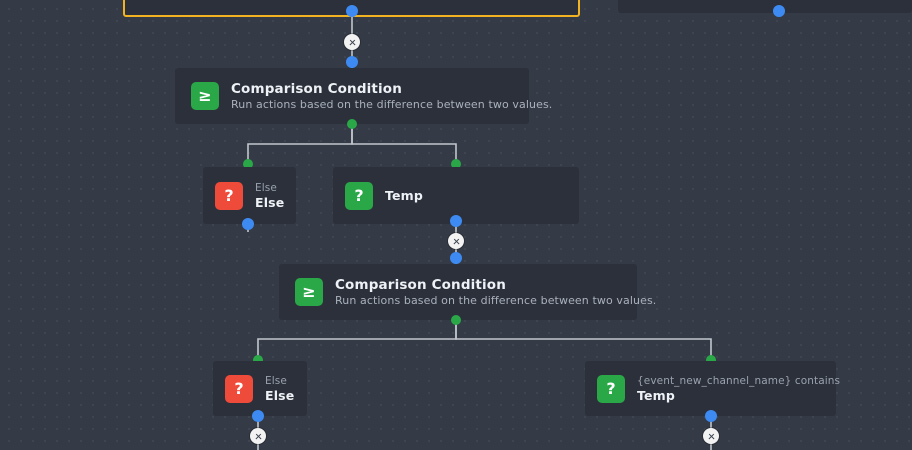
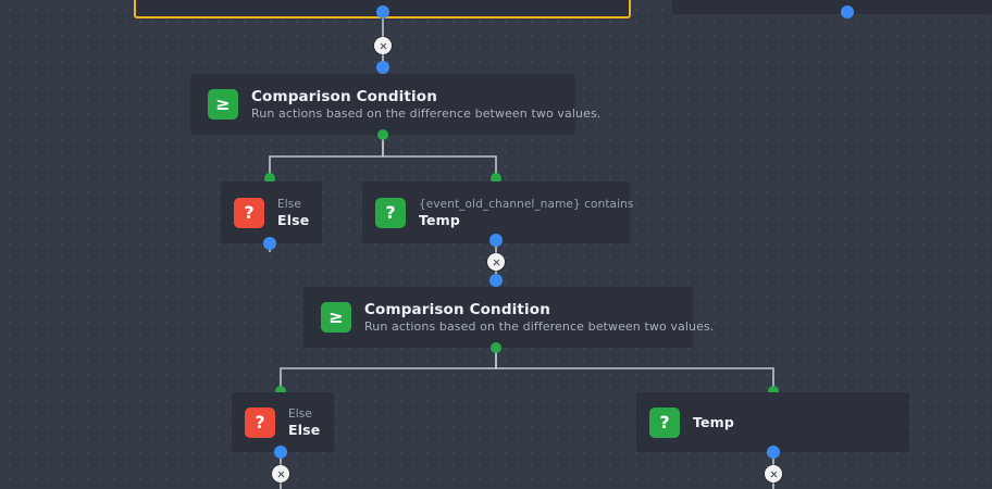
  ≥
  Comparison Condition
  Run actions based on the difference between two values.
  ?
  Else
  Else
  ?
+ {event_old_channel_name} contains
  Temp
  ≥
  Comparison Condition
  Run actions based on the difference between two values.
  ?
  Else
  Else
  ?
- {event_new_channel_name} contains
  Temp
